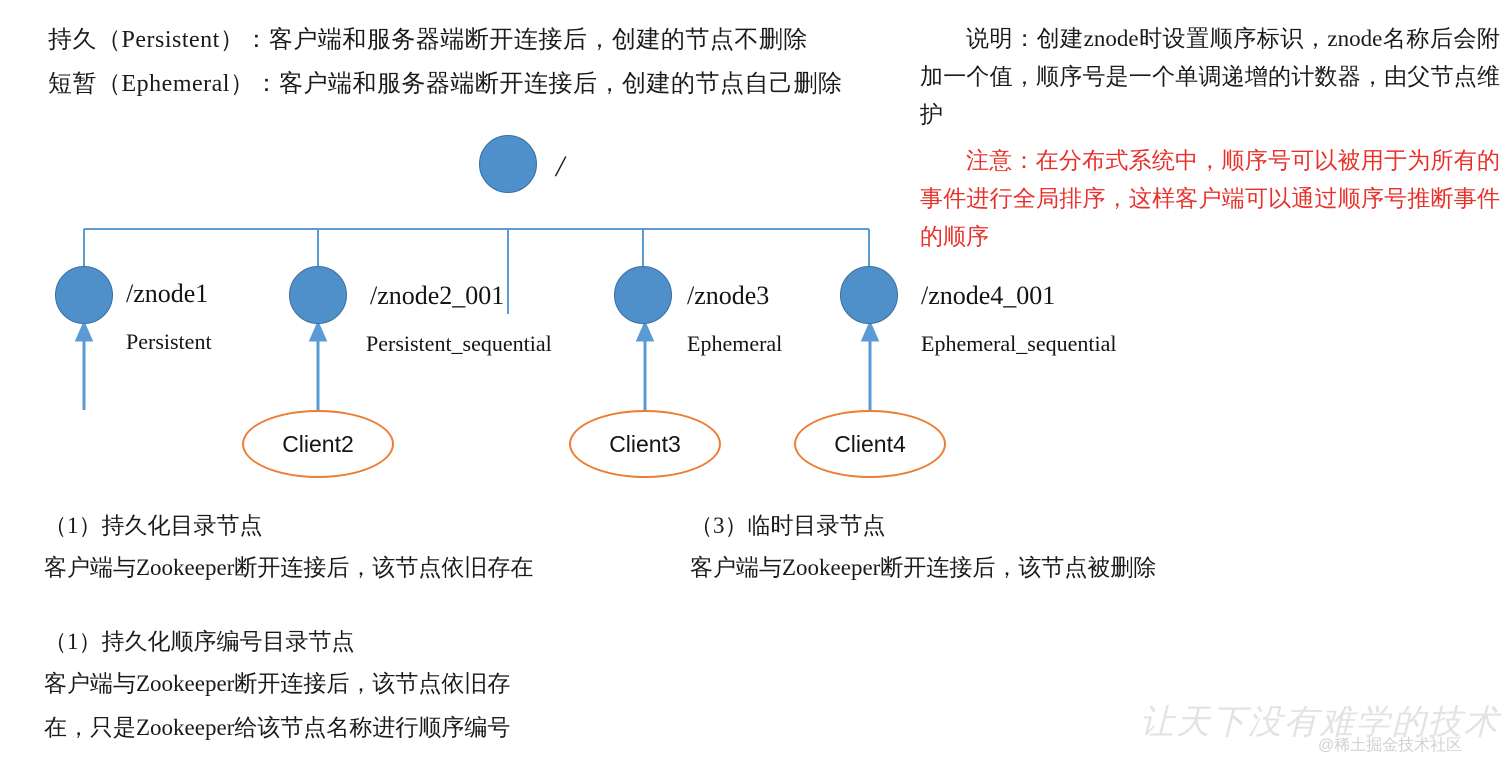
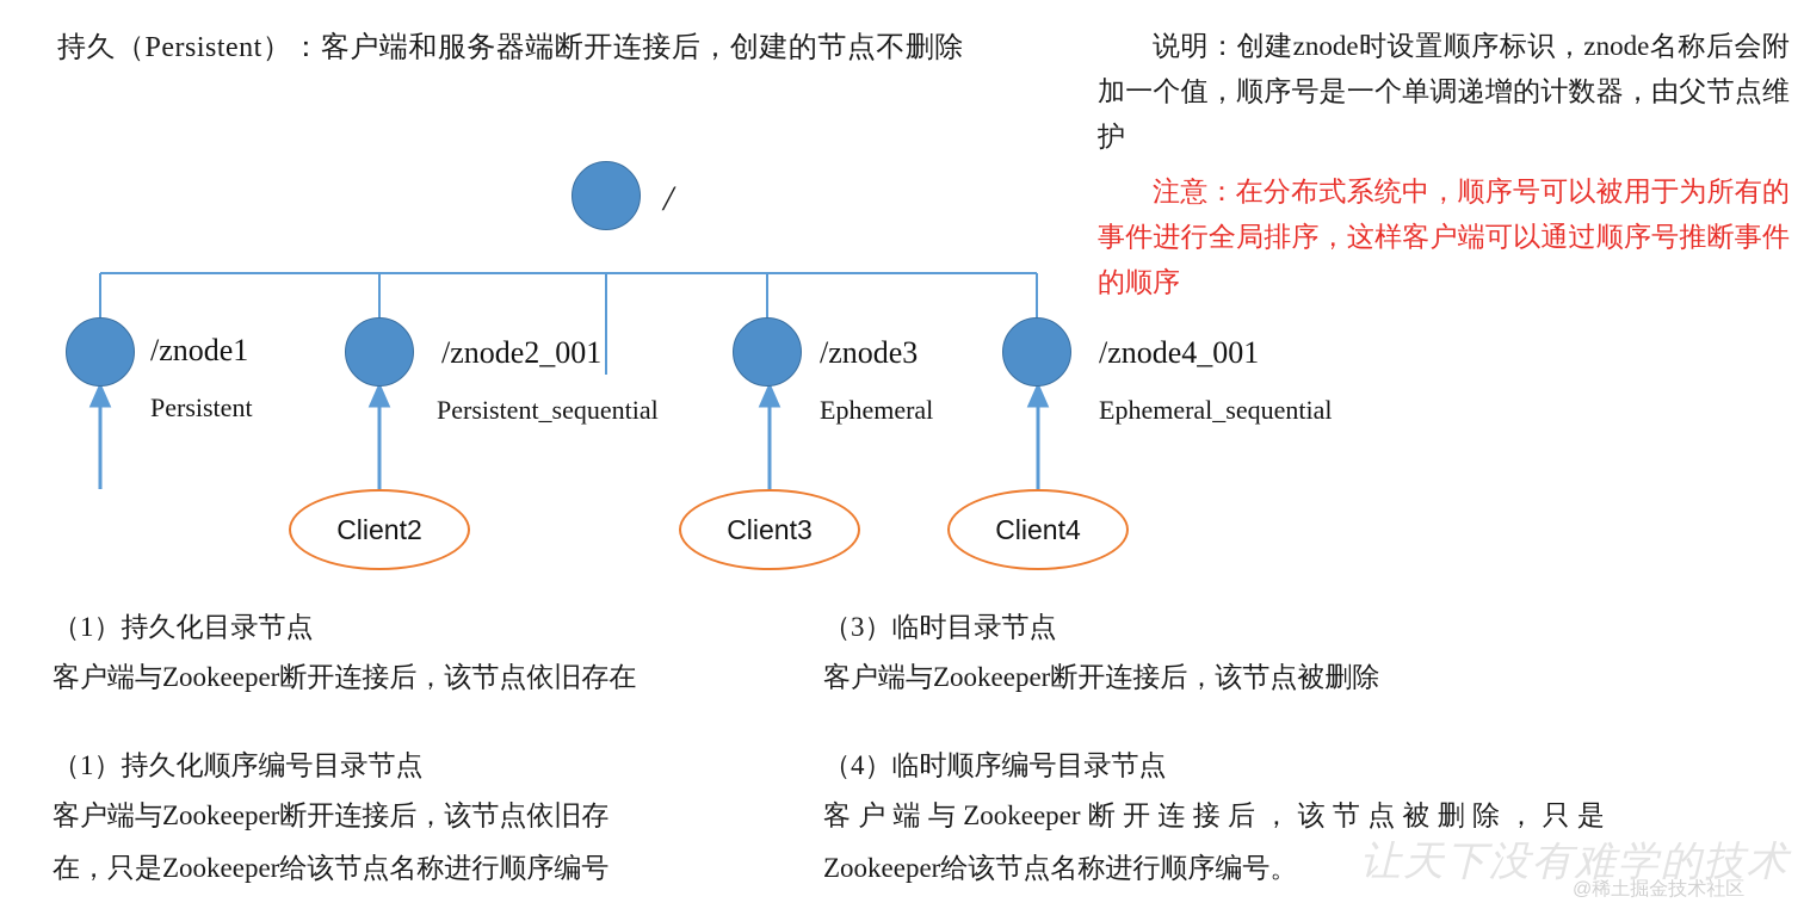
  持久（Persistent）：客户端和服务器端断开连接后，创建的节点不删除
- 短暂（Ephemeral）：客户端和服务器端断开连接后，创建的节点自己删除
  说明：创建znode时设置顺序标识，znode名称后会附加一个值，顺序号是一个单调递增的计数器，由父节点维护
  注意：在分布式系统中，顺序号可以被用于为所有的事件进行全局排序，这样客户端可以通过顺序号推断事件的顺序
  /
  /znode1
  Persistent
  /znode2_001
  Persistent_sequential
  /znode3
  Ephemeral
  /znode4_001
  Ephemeral_sequential
  Client2
  Client3
  Client4
  （1）持久化目录节点
  客户端与Zookeeper断开连接后，该节点依旧存在
  （1）持久化顺序编号目录节点
  客户端与Zookeeper断开连接后，该节点依旧存
  在，只是Zookeeper给该节点名称进行顺序编号
  （3）临时目录节点
  客户端与Zookeeper断开连接后，该节点被删除
+ （4）临时顺序编号目录节点
+ 客户端与Zookeeper断开连接后，该节点被删除，只是
+ Zookeeper给该节点名称进行顺序编号。
  让天下没有难学的技术
  @稀土掘金技术社区
